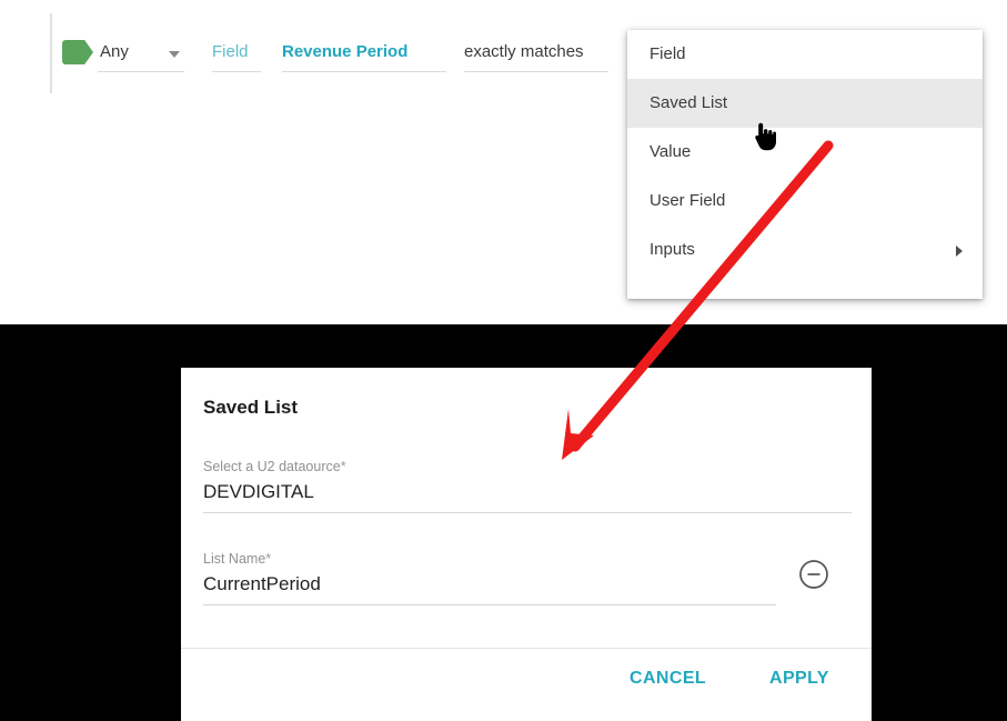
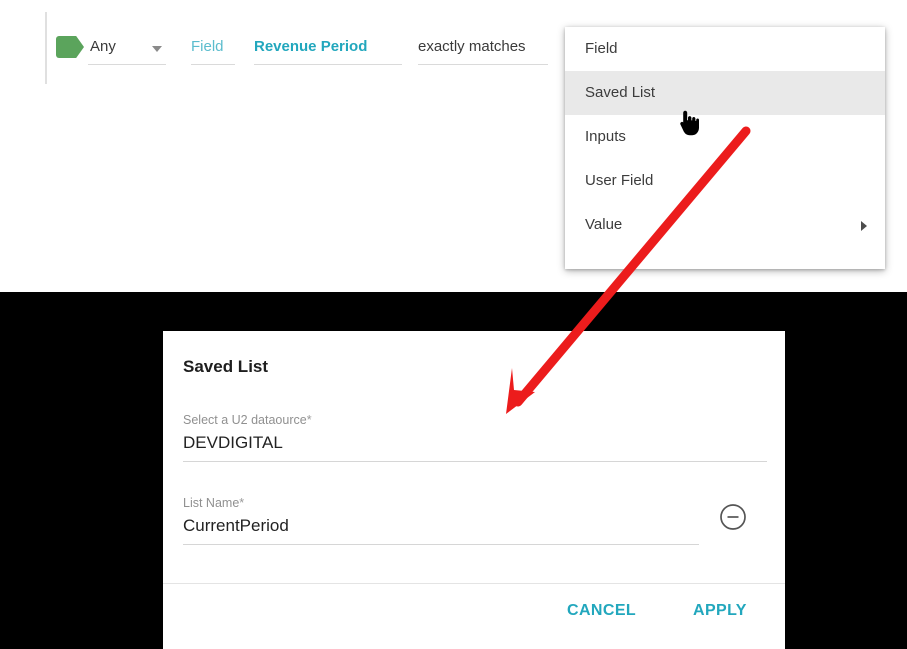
  Any
  Field
  Revenue Period
  exactly matches
  Field
  Saved List
- Value
+ Inputs
  User Field
- Inputs
+ Value
  Saved List
  Select a U2 dataource*
  DEVDIGITAL
  List Name*
  CurrentPeriod
  CANCEL
  APPLY
